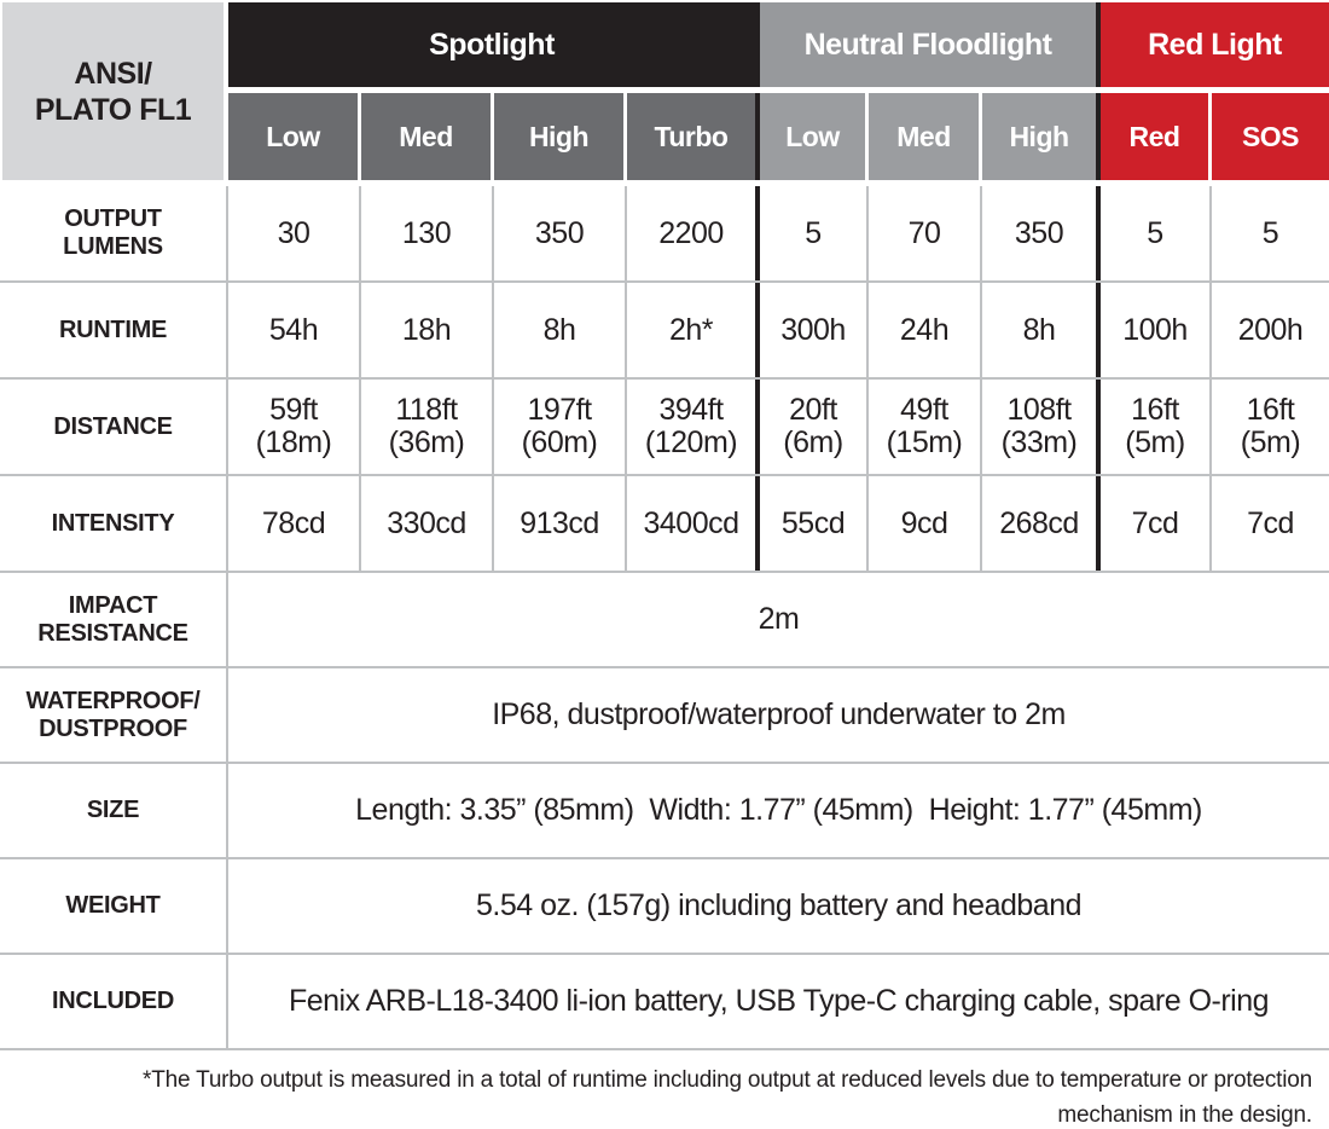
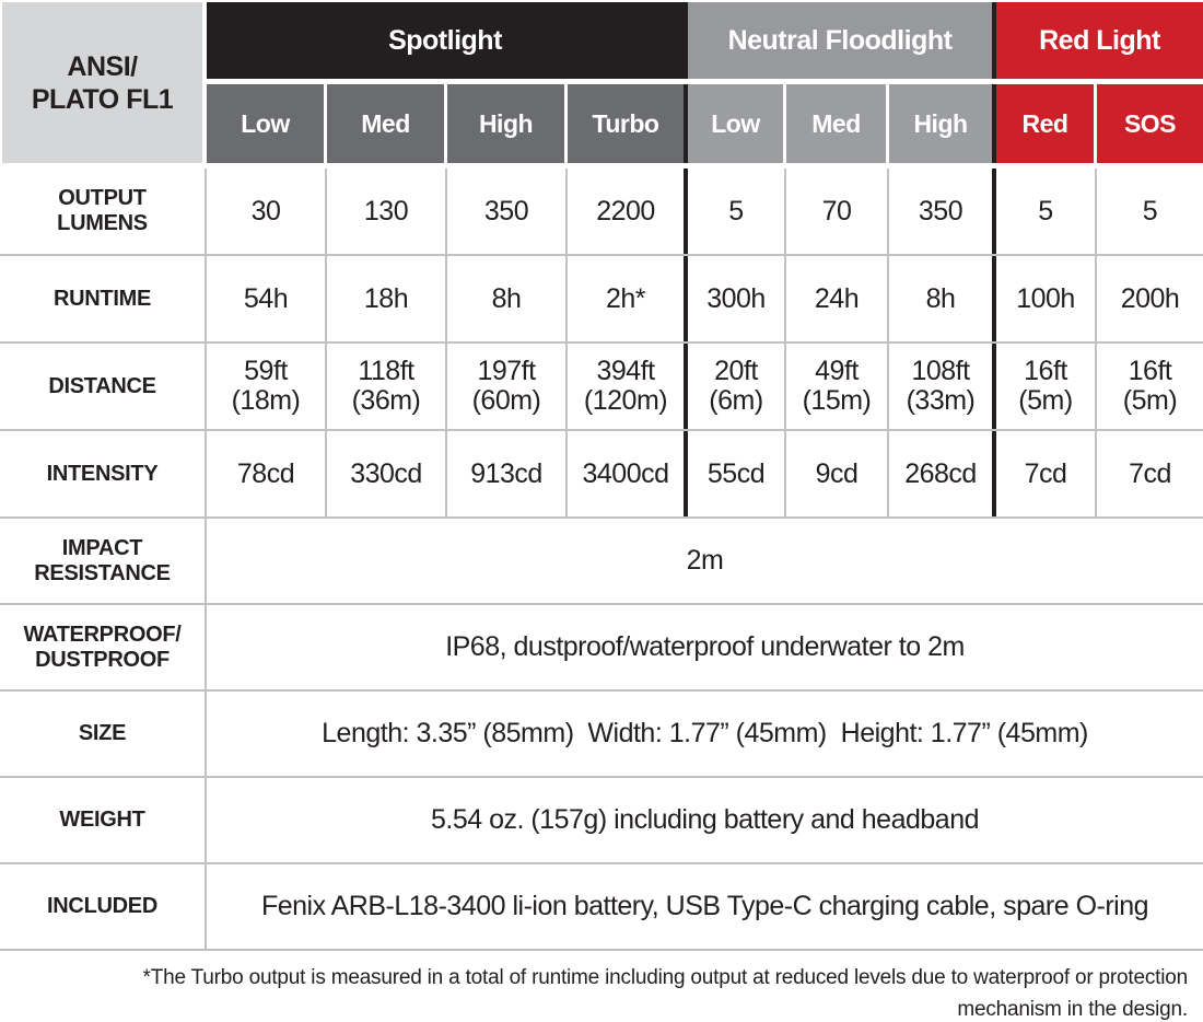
  ANSI/
  PLATO FL1
  Spotlight
  Neutral Floodlight
  Red Light
  Low
  Med
  High
  Turbo
  Low
  Med
  High
  Red
  SOS
  OUTPUT
  LUMENS
  30
  130
  350
  2200
  5
  70
  350
  5
  5
  RUNTIME
  54h
  18h
  8h
  2h*
  300h
  24h
  8h
  100h
  200h
  DISTANCE
  59ft
  (18m)
  118ft
  (36m)
  197ft
  (60m)
  394ft
  (120m)
  20ft
  (6m)
  49ft
  (15m)
  108ft
  (33m)
  16ft
  (5m)
  16ft
  (5m)
  INTENSITY
  78cd
  330cd
  913cd
  3400cd
  55cd
  9cd
  268cd
  7cd
  7cd
  IMPACT
  RESISTANCE
  2m
  WATERPROOF/
  DUSTPROOF
  IP68, dustproof/waterproof underwater to 2m
  SIZE
  Length: 3.35” (85mm) Width: 1.77” (45mm) Height: 1.77” (45mm)
  WEIGHT
  5.54 oz. (157g) including battery and headband
  INCLUDED
  Fenix ARB-L18-3400 li-ion battery, USB Type-C charging cable, spare O-ring
- *The Turbo output is measured in a total of runtime including output at reduced levels due to temperature or protection mechanism in the design.
+ *The Turbo output is measured in a total of runtime including output at reduced levels due to waterproof or protection mechanism in the design.
